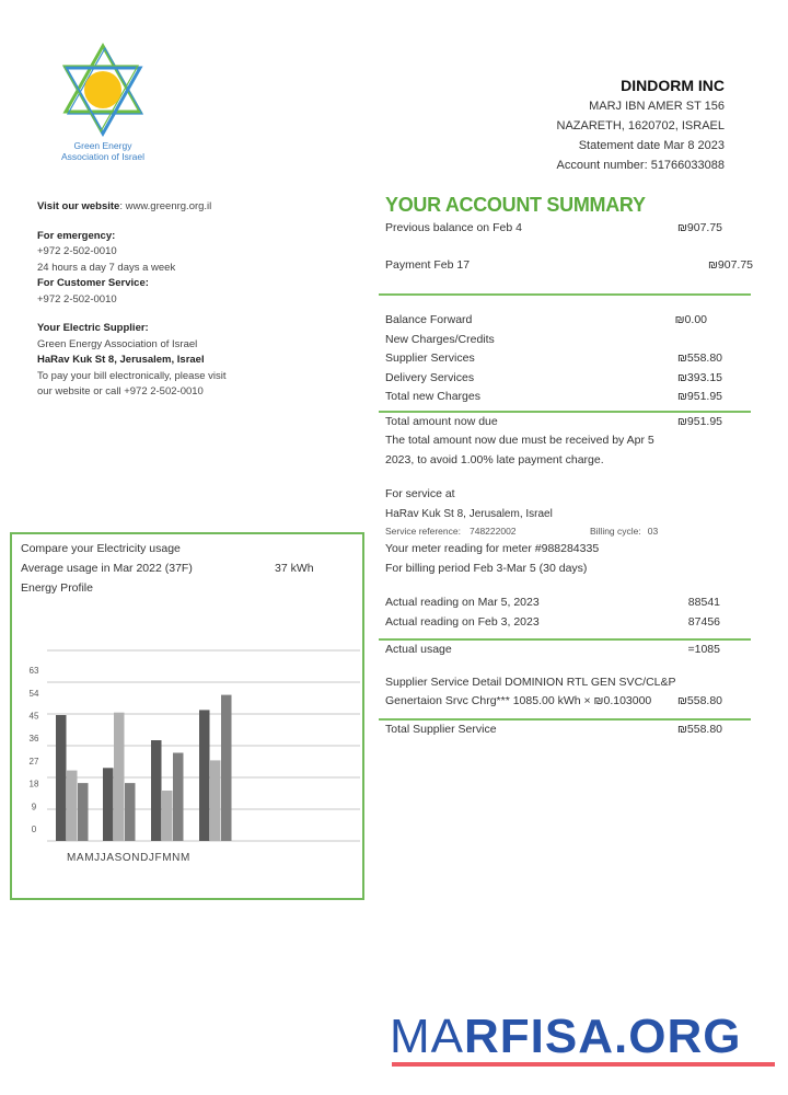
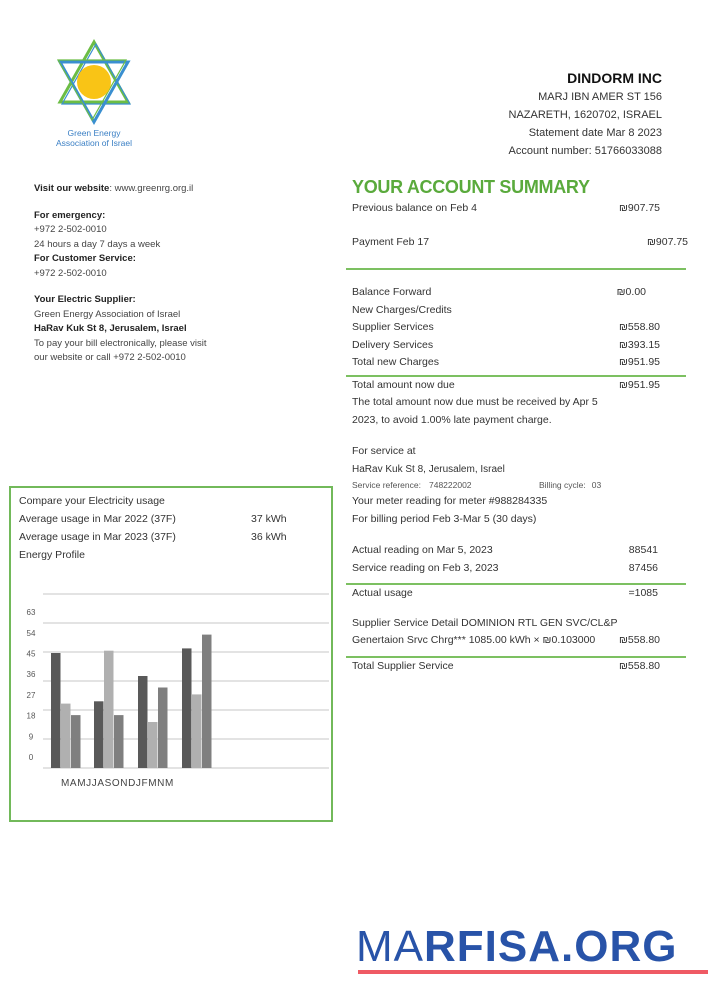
  Green Energy
  Association of Israel
  DINDORM INC
  MARJ IBN AMER ST 156
  NAZARETH, 1620702, ISRAEL
  Statement date Mar 8 2023
  Account number: 51766033088
  Visit our website: www.greenrg.org.il
  For emergency:
  +972 2-502-0010
  24 hours a day 7 days a week
  For Customer Service:
  +972 2-502-0010
  Your Electric Supplier:
  Green Energy Association of Israel
  HaRav Kuk St 8, Jerusalem, Israel
  To pay your bill electronically, please visit
  our website or call +972 2-502-0010
  YOUR ACCOUNT SUMMARY
  Previous balance on Feb 4
  ₪907.75
  Payment Feb 17
  ₪907.75
  Balance Forward
  ₪0.00
  New Charges/Credits
  Supplier Services
  ₪558.80
  Delivery Services
  ₪393.15
  Total new Charges
  ₪951.95
  Total amount now due
  ₪951.95
  The total amount now due must be received by Apr 5
  2023, to avoid 1.00% late payment charge.
  For service at
  HaRav Kuk St 8, Jerusalem, Israel
  Service reference:
  748222002
  Billing cycle:
  03
  Your meter reading for meter #988284335
  For billing period Feb 3-Mar 5 (30 days)
  Actual reading on Mar 5, 2023
  88541
- Actual reading on Feb 3, 2023
+ Service reading on Feb 3, 2023
  87456
  Actual usage
  =1085
  Supplier Service Detail DOMINION RTL GEN SVC/CL&P
  Genertaion Srvc Chrg*** 1085.00 kWh × ₪0.103000
  ₪558.80
  Total Supplier Service
  ₪558.80
  Compare your Electricity usage
  Average usage in Mar 2022 (37F)
  37 kWh
+ Average usage in Mar 2023 (37F)
+ 36 kWh
  Energy Profile
  0
  9
  18
  27
  36
  45
  54
  63
  MAMJJASONDJFMNM
  MARFISA.ORG
